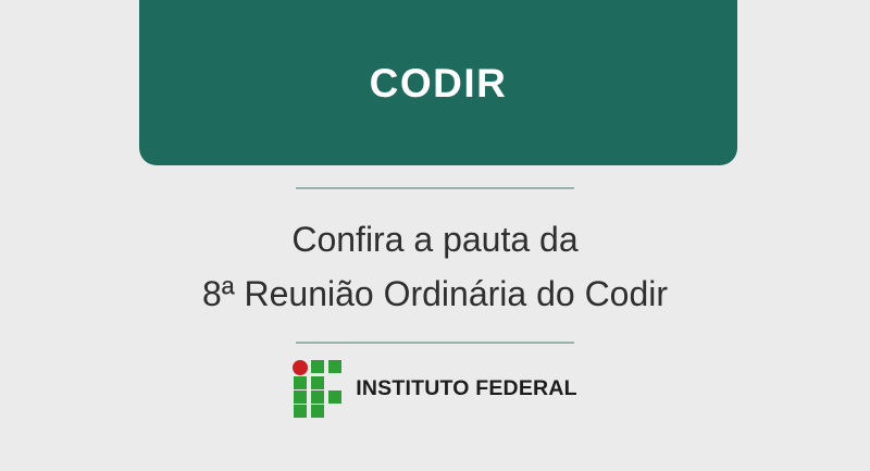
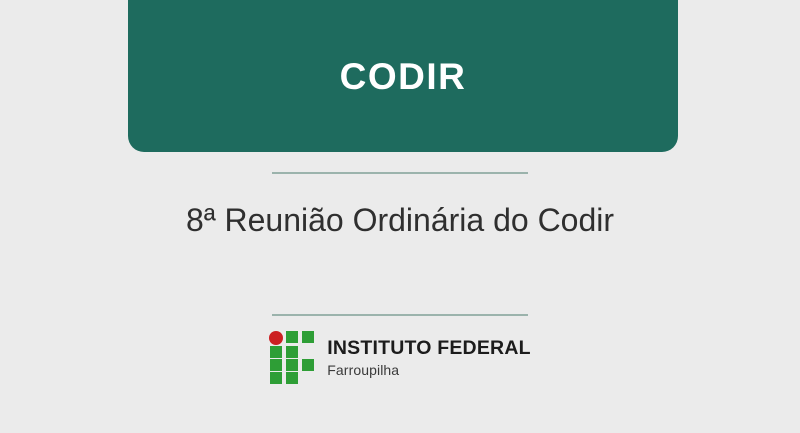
  CODIR
- Confira a pauta da
  8ª Reunião Ordinária do Codir
  INSTITUTO FEDERAL
+ Farroupilha
